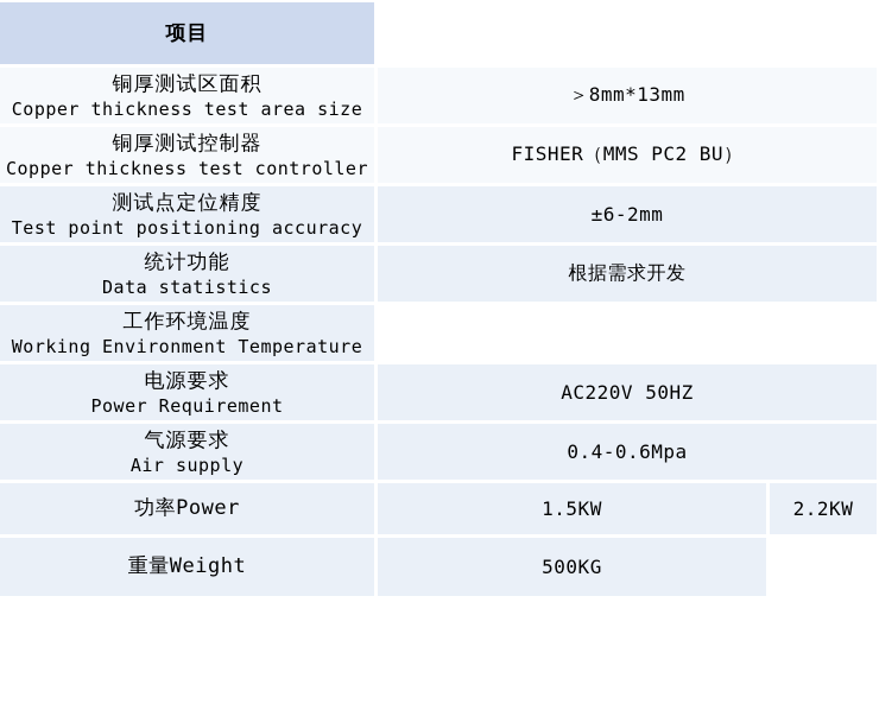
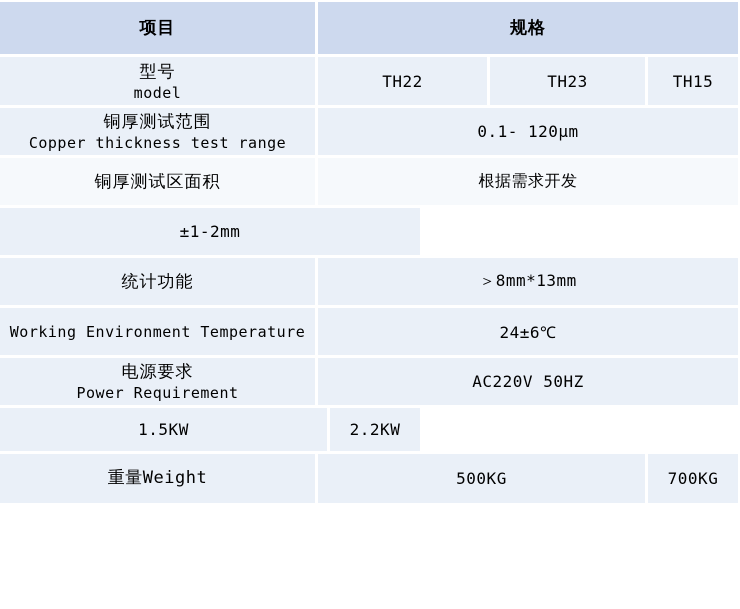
  项目
+ 规格
+ 型号
+ model
+ TH22
+ TH23
+ TH15
+ 铜厚测试范围
+ Copper thickness test range
+ 0.1- 120μm
  铜厚测试区面积
- Copper thickness test area size
- ＞8mm*13mm
+ 根据需求开发
- 铜厚测试控制器
- Copper thickness test controller
- FISHER（MMS PC2 BU）
- 测试点定位精度
- Test point positioning accuracy
- ±6-2mm
+ ±1-2mm
  统计功能
- Data statistics
- 根据需求开发
+ ＞8mm*13mm
- 工作环境温度
  Working Environment Temperature
+ 24±6℃
  电源要求
  Power Requirement
  AC220V 50HZ
- 气源要求
- Air supply
- 0.4-0.6Mpa
- 功率Power
  1.5KW
  2.2KW
  重量Weight
  500KG
+ 700KG
